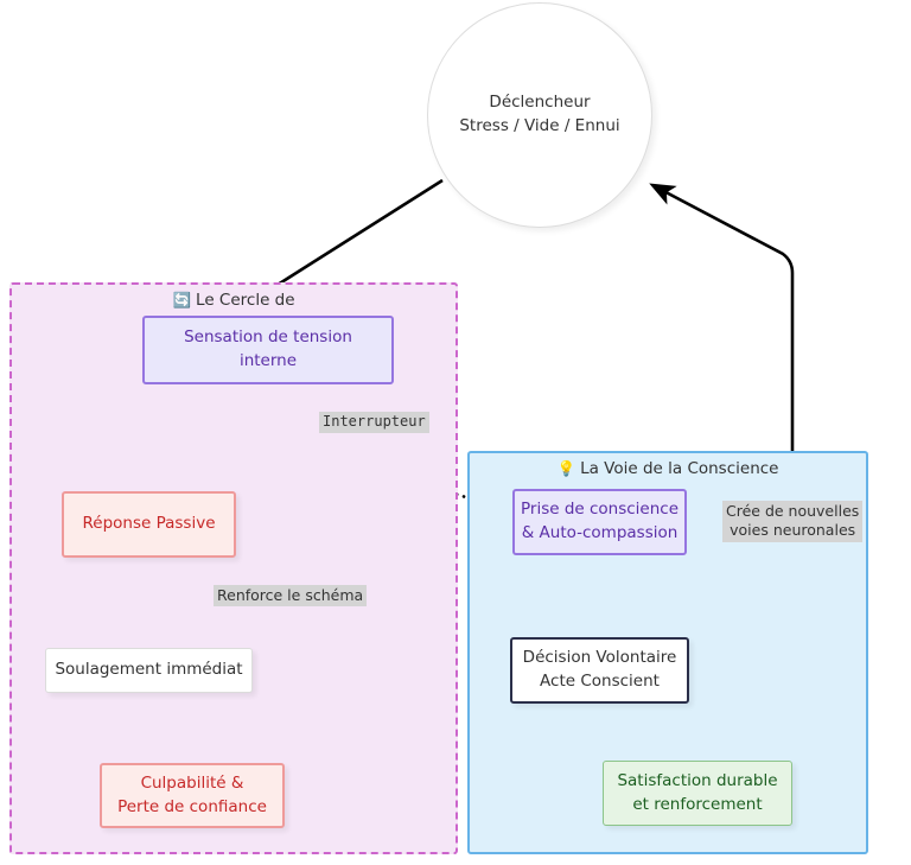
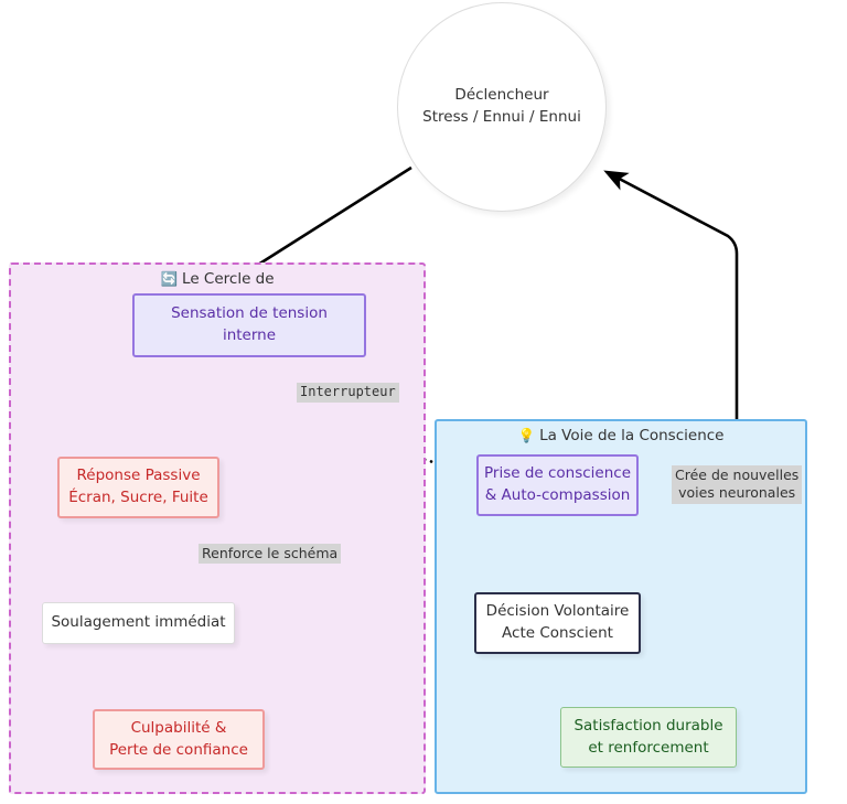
  🔄 Le Cercle de
  💡 La Voie de la Conscience
  Déclencheur
- Stress / Vide / Ennui
+ Stress / Ennui / Ennui
  Sensation de tension
  interne
  Réponse Passive
+ Écran, Sucre, Fuite
  Soulagement immédiat
  Culpabilité &
  Perte de confiance
  Prise de conscience
  & Auto-compassion
  Décision Volontaire
  Acte Conscient
  Satisfaction durable
  et renforcement
  Interrupteur
  Renforce le schéma
  Crée de nouvelles
  voies neuronales
